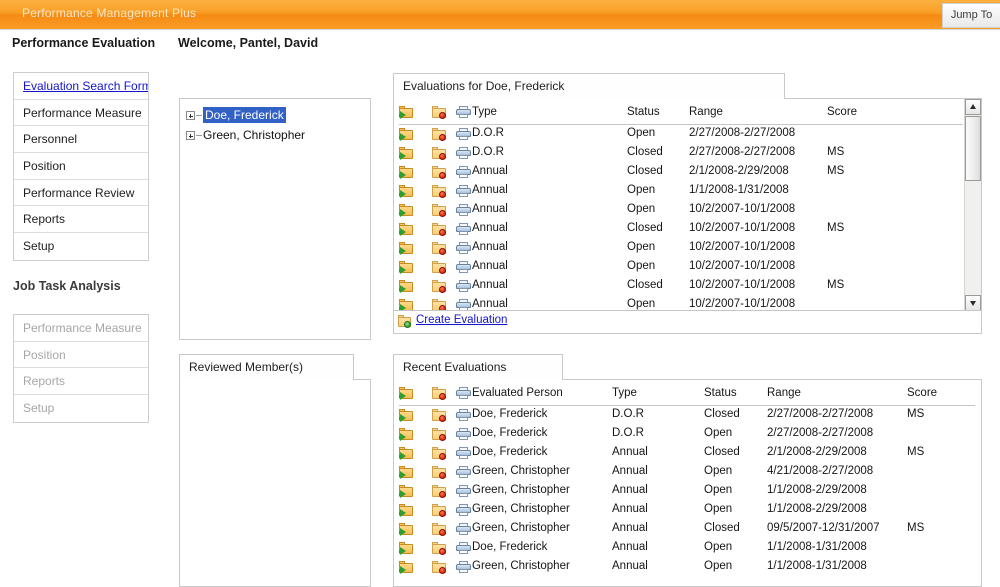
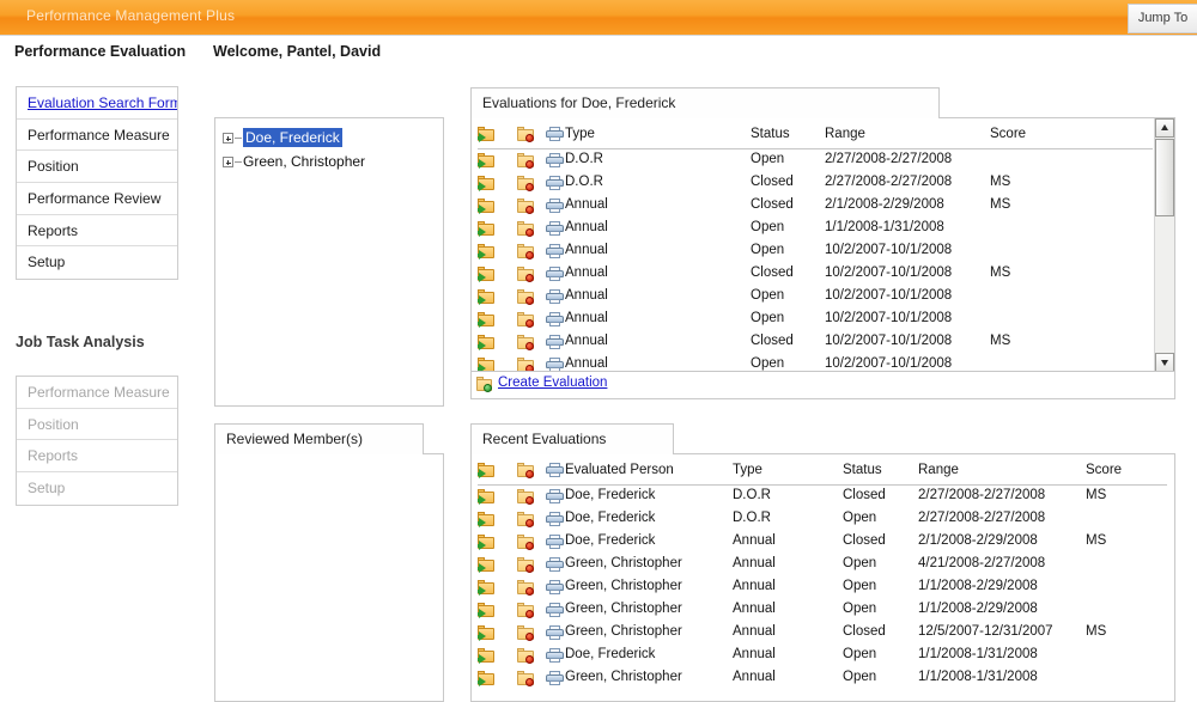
  Performance Management Plus
  Jump To
  Performance Evaluation
  Welcome, Pantel, David
  Evaluation Search Form
  Performance Measure
- Personnel
  Position
  Performance Review
  Reports
  Setup
  Job Task Analysis
  Performance Measure
  Position
  Reports
  Setup
  Doe, Frederick
  Green, Christopher
  Reviewed Member(s)
  Evaluations for Doe, Frederick
  Type
  Status
  Range
  Score
  D.O.R
  Open
  2/27/2008-2/27/2008
  D.O.R
  Closed
  2/27/2008-2/27/2008
  MS
  Annual
  Closed
  2/1/2008-2/29/2008
  MS
  Annual
  Open
  1/1/2008-1/31/2008
  Annual
  Open
  10/2/2007-10/1/2008
  Annual
  Closed
  10/2/2007-10/1/2008
  MS
  Annual
  Open
  10/2/2007-10/1/2008
  Annual
  Open
  10/2/2007-10/1/2008
  Annual
  Closed
  10/2/2007-10/1/2008
  MS
  Annual
  Open
  10/2/2007-10/1/2008
  Create Evaluation
  Recent Evaluations
  Evaluated Person
  Type
  Status
  Range
  Score
  Doe, Frederick
  D.O.R
  Closed
  2/27/2008-2/27/2008
  MS
  Doe, Frederick
  D.O.R
  Open
  2/27/2008-2/27/2008
  Doe, Frederick
  Annual
  Closed
  2/1/2008-2/29/2008
  MS
  Green, Christopher
  Annual
  Open
  4/21/2008-2/27/2008
  Green, Christopher
  Annual
  Open
  1/1/2008-2/29/2008
  Green, Christopher
  Annual
  Open
  1/1/2008-2/29/2008
  Green, Christopher
  Annual
  Closed
- 09/5/2007-12/31/2007
+ 12/5/2007-12/31/2007
  MS
  Doe, Frederick
  Annual
  Open
  1/1/2008-1/31/2008
  Green, Christopher
  Annual
  Open
  1/1/2008-1/31/2008
